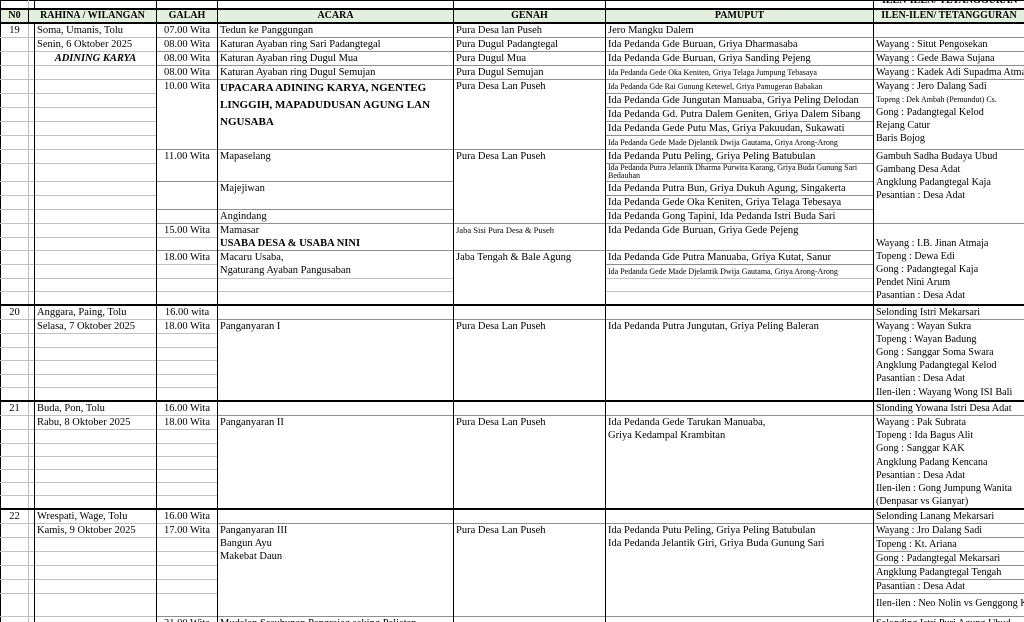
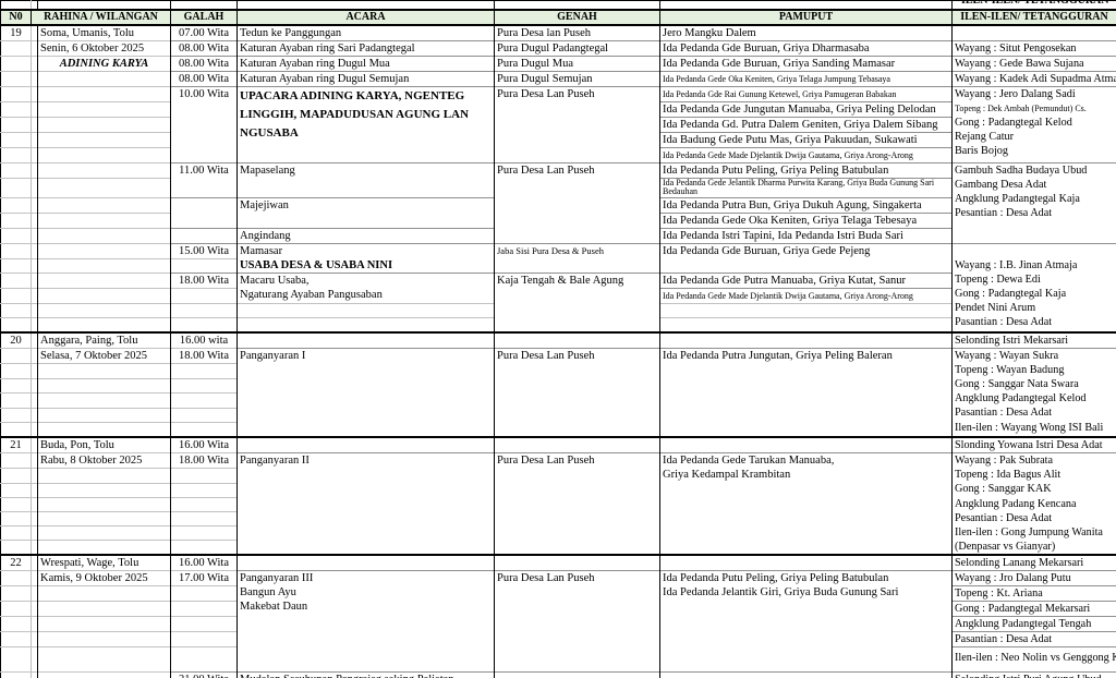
  							ILEN-ILEN/ TETANGGURAN
  N0	RAHINA / WILANGAN	GALAH	ACARA	GENAH	PAMUPUT	ILEN-ILEN/ TETANGGURAN
  19		Soma, Umanis, Tolu	07.00 Wita	Tedun ke Panggungan	Pura Desa lan Puseh	Jero Mangku Dalem
  		Senin, 6 Oktober 2025	08.00 Wita	Katuran Ayaban ring Sari Padangtegal	Pura Dugul Padangtegal	Ida Pedanda Gde Buruan, Griya Dharmasaba	Wayang : Situt Pengosekan
- 		ADINING KARYA	08.00 Wita	Katuran Ayaban ring Dugul Mua	Pura Dugul Mua	Ida Pedanda Gde Buruan, Griya Sanding Pejeng	Wayang : Gede Bawa Sujana
+ 		ADINING KARYA	08.00 Wita	Katuran Ayaban ring Dugul Mua	Pura Dugul Mua	Ida Pedanda Gde Buruan, Griya Sanding Mamasar	Wayang : Gede Bawa Sujana
  			08.00 Wita	Katuran Ayaban ring Dugul Semujan	Pura Dugul Semujan	Ida Pedanda Gede Oka Keniten, Griya Telaga Jumpung Tebasaya	Wayang : Kadek Adi Supadma Atm
  			10.00 Wita	UPACARA ADINING KARYA, NGENTEG LINGGIH, MAPADUDUSAN AGUNG LAN NGUSABA	Pura Desa Lan Puseh	Ida Pedanda Gde Rai Gunung Ketewel, Griya Pamugeran Babakan	Wayang : Jero Dalang Sadi Topeng : Dek Ambah (Pemundut) Cs. Gong : Padangtegal Kelod Rejang Catur Baris Bojog
  			Ida Pedanda Gde Jungutan Manuaba, Griya Peling Delodan
  			Ida Pedanda Gd. Putra Dalem Geniten, Griya Dalem Sibang
- 			Ida Pedanda Gede Putu Mas, Griya Pakuudan, Sukawati
+ 			Ida Badung Gede Putu Mas, Griya Pakuudan, Sukawati
  			Ida Pedanda Gede Made Djelantik Dwija Gautama, Griya Arong-Arong
  			11.00 Wita	Mapaselang	Pura Desa Lan Puseh	Ida Pedanda Putu Peling, Griya Peling Batubulan	Gambuh Sadha Budaya Ubud Gambang Desa Adat Angklung Padangtegal Kaja Pesantian : Desa Adat
- 			Ida Pedanda Putra Jelantik Dharma Purwita Karang, Griya Buda Gunung Sari Bedauhan
+ 			Ida Pedanda Gede Jelantik Dharma Purwita Karang, Griya Buda Gunung Sari Bedauhan
  				Majejiwan	Ida Pedanda Putra Bun, Griya Dukuh Agung, Singakerta
  			Ida Pedanda Gede Oka Keniten, Griya Telaga Tebesaya
- 				Angindang	Ida Pedanda Gong Tapini, Ida Pedanda Istri Buda Sari
+ 				Angindang	Ida Pedanda Istri Tapini, Ida Pedanda Istri Buda Sari
  			15.00 Wita	Mamasar USABA DESA & USABA NINI	Jaba Sisi Pura Desa & Puseh	Ida Pedanda Gde Buruan, Griya Gede Pejeng	Wayang : I.B. Jinan Atmaja Topeng : Dewa Edi Gong : Padangtegal Kaja Pendet Nini Arum Pasantian : Desa Adat
- 			18.00 Wita	Macaru Usaba, Ngaturang Ayaban Pangusaban	Jaba Tengah & Bale Agung	Ida Pedanda Gde Putra Manuaba, Griya Kutat, Sanur
+ 			18.00 Wita	Macaru Usaba, Ngaturang Ayaban Pangusaban	Kaja Tengah & Bale Agung	Ida Pedanda Gde Putra Manuaba, Griya Kutat, Sanur
  				Ida Pedanda Gede Made Djelantik Dwija Gautama, Griya Arong-Arong
  20		Anggara, Paing, Tolu	16.00 wita				Selonding Istri Mekarsari
- 		Selasa, 7 Oktober 2025	18.00 Wita	Panganyaran I	Pura Desa Lan Puseh	Ida Pedanda Putra Jungutan, Griya Peling Baleran	Wayang : Wayan Sukra Topeng : Wayan Badung Gong : Sanggar Soma Swara Angklung Padangtegal Kelod Pasantian : Desa Adat Ilen-ilen : Wayang Wong ISI Bali
+ 		Selasa, 7 Oktober 2025	18.00 Wita	Panganyaran I	Pura Desa Lan Puseh	Ida Pedanda Putra Jungutan, Griya Peling Baleran	Wayang : Wayan Sukra Topeng : Wayan Badung Gong : Sanggar Nata Swara Angklung Padangtegal Kelod Pasantian : Desa Adat Ilen-ilen : Wayang Wong ISI Bali
  21		Buda, Pon, Tolu	16.00 Wita				Slonding Yowana Istri Desa Adat
  		Rabu, 8 Oktober 2025	18.00 Wita	Panganyaran II	Pura Desa Lan Puseh	Ida Pedanda Gede Tarukan Manuaba, Griya Kedampal Krambitan	Wayang : Pak Subrata Topeng : Ida Bagus Alit Gong : Sanggar KAK Angklung Padang Kencana Pesantian : Desa Adat Ilen-ilen : Gong Jumpung Wanita (Denpasar vs Gianyar)
  22		Wrespati, Wage, Tolu	16.00 Wita				Selonding Lanang Mekarsari
- 		Kamis, 9 Oktober 2025	17.00 Wita	Panganyaran III Bangun Ayu Makebat Daun	Pura Desa Lan Puseh	Ida Pedanda Putu Peling, Griya Peling Batubulan Ida Pedanda Jelantik Giri, Griya Buda Gunung Sari	Wayang : Jro Dalang Sadi
+ 		Kamis, 9 Oktober 2025	17.00 Wita	Panganyaran III Bangun Ayu Makebat Daun	Pura Desa Lan Puseh	Ida Pedanda Putu Peling, Griya Peling Batubulan Ida Pedanda Jelantik Giri, Griya Buda Gunung Sari	Wayang : Jro Dalang Putu
  				Topeng : Kt. Ariana
  				Gong : Padangtegal Mekarsari
  				Angklung Padangtegal Tengah
  				Pasantian : Desa Adat
  				Ilen-ilen : Neo Nolin vs Genggong
